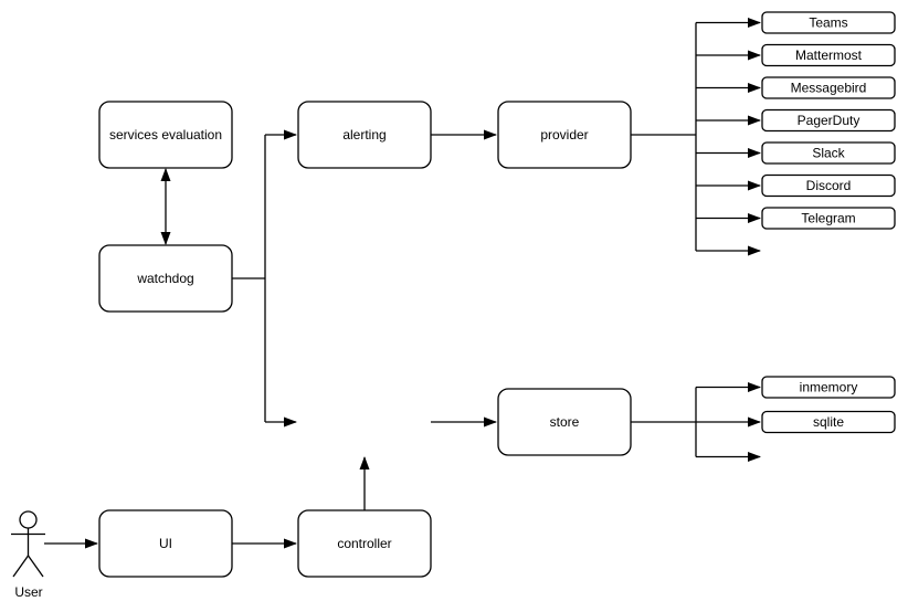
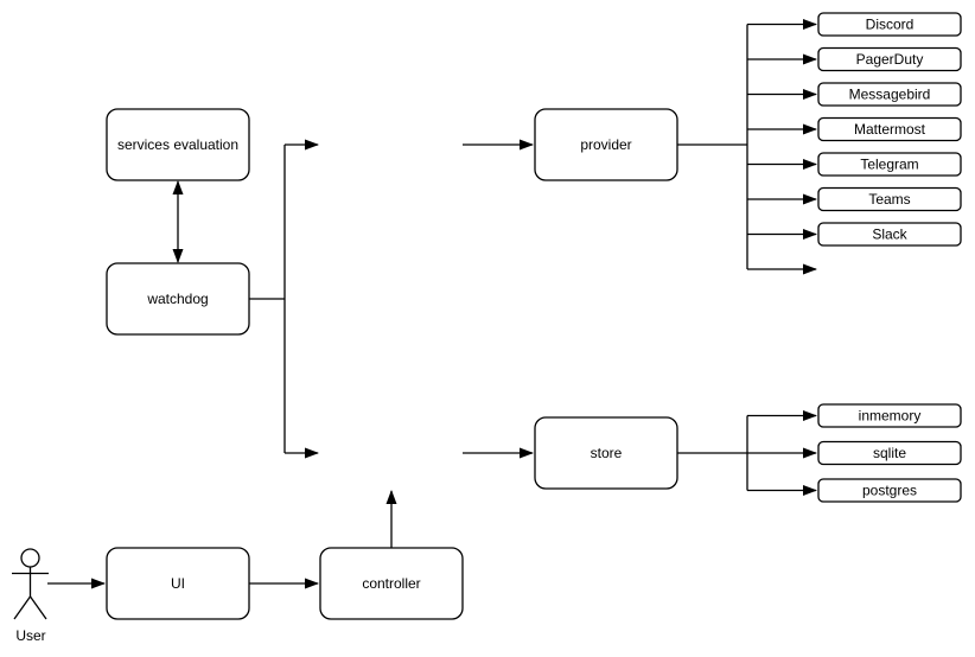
  services evaluation
  watchdog
- alerting
  provider
  store
  UI
  controller
- Teams
+ Discord
- Mattermost
+ PagerDuty
  Messagebird
- PagerDuty
+ Mattermost
- Slack
+ Telegram
- Discord
+ Teams
- Telegram
+ Slack
  inmemory
  sqlite
+ postgres
  User
